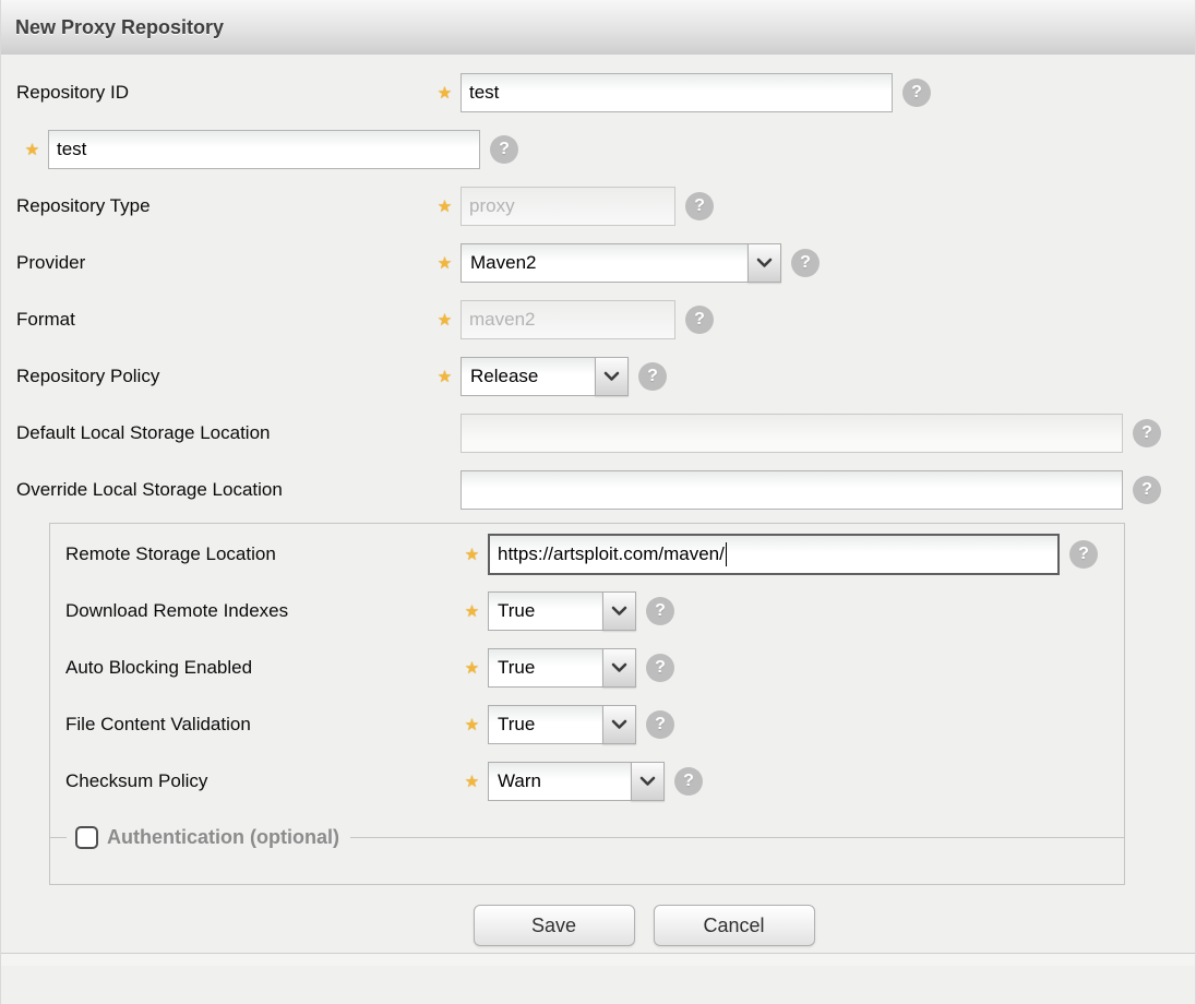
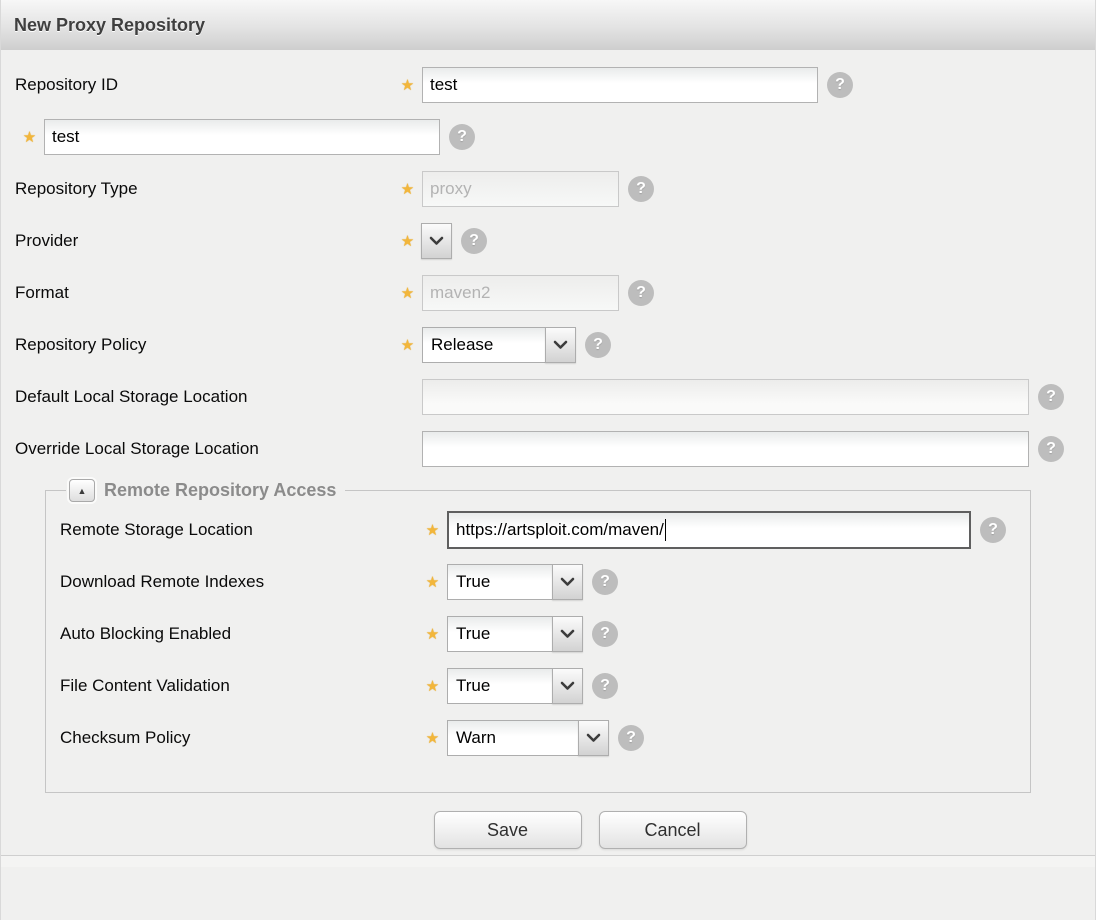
  New Proxy Repository
  Repository ID
  ★
  test
  ?
  ★
  test
  ?
  Repository Type
  ★
  proxy
  ?
  Provider
  ★
- Maven2
  ?
  Format
  ★
  maven2
  ?
  Repository Policy
  ★
  Release
  ?
  Default Local Storage Location
  ?
  Override Local Storage Location
  ?
+ ▲
+ Remote Repository Access
  Remote Storage Location
  ★
  https://artsploit.com/maven/
  ?
  Download Remote Indexes
  ★
  True
  ?
  Auto Blocking Enabled
  ★
  True
  ?
  File Content Validation
  ★
  True
  ?
  Checksum Policy
  ★
  Warn
  ?
- Authentication (optional)
  Save
  Cancel
